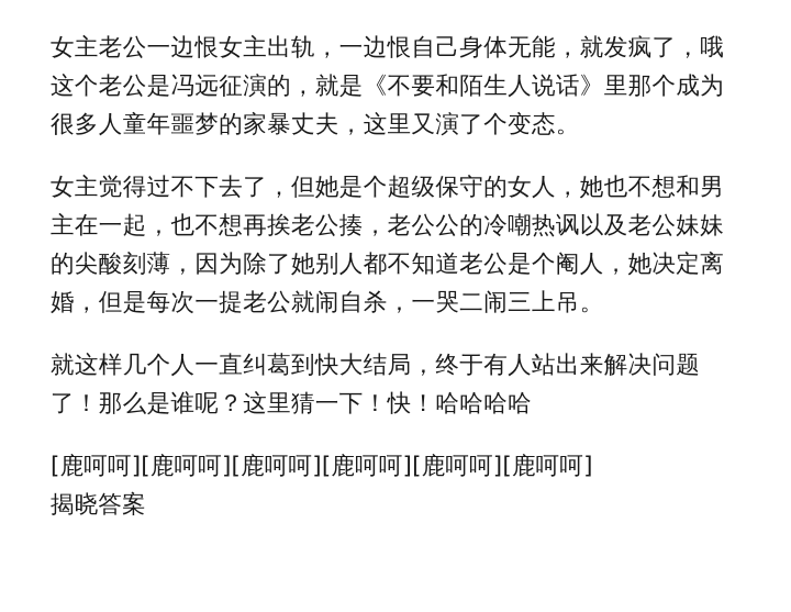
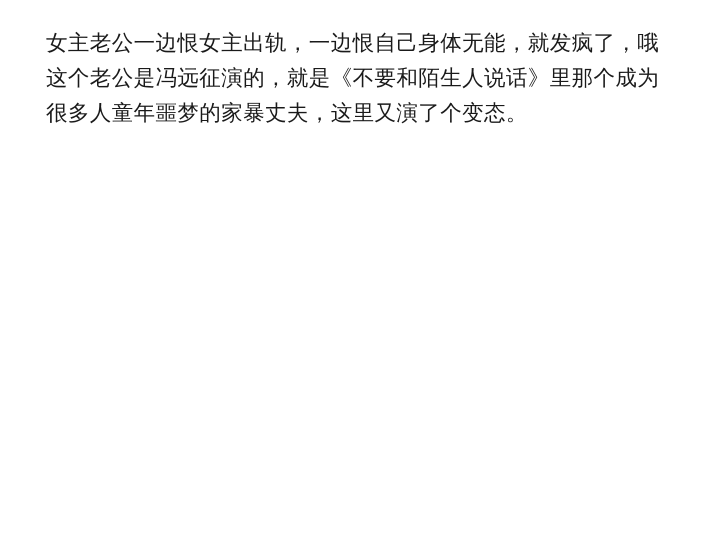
  女主老公一边恨女主出轨，一边恨自己身体无能，就发疯了，哦这个老公是冯远征演的，就是《不要和陌生人说话》里那个成为很多人童年噩梦的家暴丈夫，这里又演了个变态。
- 女主觉得过不下去了，但她是个超级保守的女人，她也不想和男主在一起，也不想再挨老公揍，老公公的冷嘲热讽以及老公妹妹的尖酸刻薄，因为除了她别人都不知道老公是个阉人，她决定离婚，但是每次一提老公就闹自杀，一哭二闹三上吊。
- 就这样几个人一直纠葛到快大结局，终于有人站出来解决问题了！那么是谁呢？这里猜一下！快！哈哈哈哈
- [鹿呵呵][鹿呵呵][鹿呵呵][鹿呵呵][鹿呵呵][鹿呵呵]
- 揭晓答案
